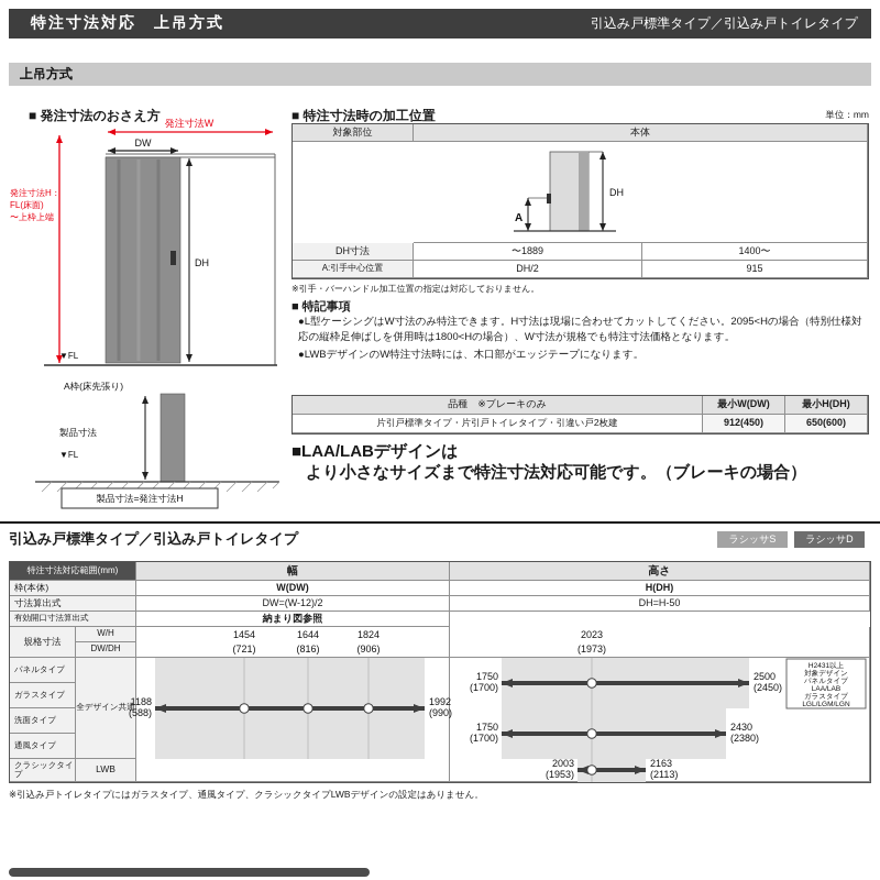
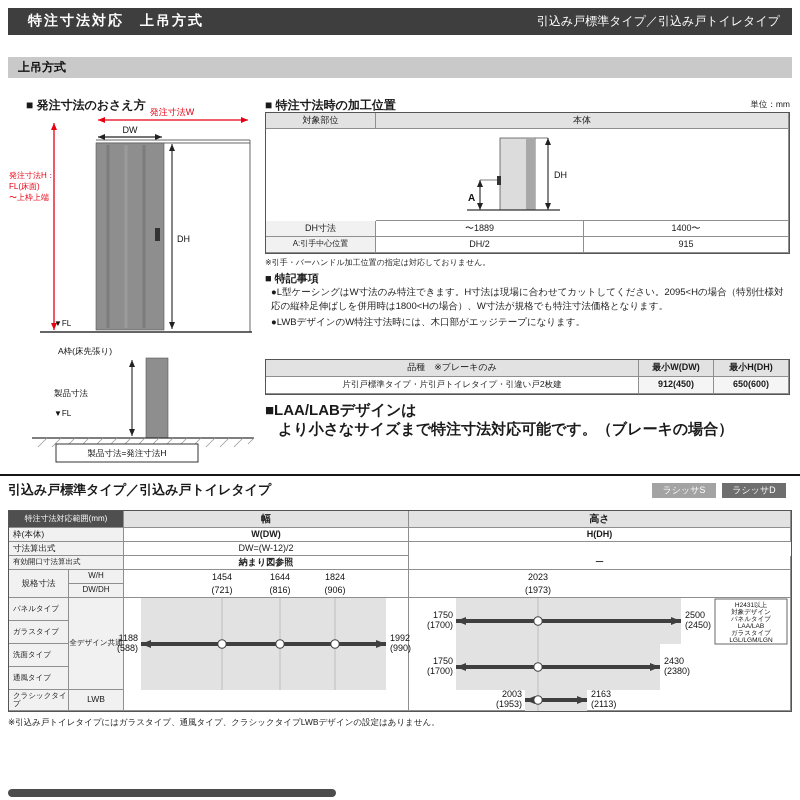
  特注寸法対応 上吊方式
  引込み戸標準タイプ／引込み戸トイレタイプ
  上吊方式
  ■ 発注寸法のおさえ方
  発注寸法W
  DW
  発注寸法H：
  FL(床面)
  〜上枠上端
  DH
  ▼FL
  A枠(床先張り)
  製品寸法
  ▼FL
  製品寸法=発注寸法H
  ■ 特注寸法時の加工位置
  単位：mm
  対象部位
  本体
  DH寸法
  〜1889
  1400〜
  A:引手中心位置
  DH/2
  915
  DH
  A
  ※引手・バーハンドル加工位置の指定は対応しておりません。
  ■ 特記事項
  ●L型ケーシングはW寸法のみ特注できます。H寸法は現場に合わせてカットしてください。2095<Hの場合（特別仕様対応の縦枠足伸ばしを併用時は1800<Hの場合）、W寸法が規格でも特注寸法価格となります。
  ●LWBデザインのW特注寸法時には、木口部がエッジテープになります。
  品種 ※ブレーキのみ
  最小W(DW)
  最小H(DH)
  片引戸標準タイプ・片引戸トイレタイプ・引違い戸2枚建
  912(450)
  650(600)
  ■LAA/LABデザインは
  より小さなサイズまで特注寸法対応可能です。（ブレーキの場合）
  引込み戸標準タイプ／引込み戸トイレタイプ
  ラシッサS
  ラシッサD
  特注寸法対応範囲(mm)
  幅
  高さ
  枠(本体)
  W(DW)
  H(DH)
  寸法算出式
  DW=(W-12)/2
- DH=H-50
  有効開口寸法算出式
  納まり図参照
+ ー
  規格寸法
  W/H
  DW/DH
  パネルタイプ
  ガラスタイプ
  洗面タイプ
  通風タイプ
  クラシックタイプ
  全デザイン共通
  LWB
  1454
  (721)
  1644
  (816)
  1824
  (906)
  2023
  (1973)
  1188
  (588)
  1992
  (990)
  1750
  (1700)
  2500
  (2450)
  1750
  (1700)
  2430
  (2380)
  2003
  (1953)
  2163
  (2113)
  ※引込み戸トイレタイプにはガラスタイプ、通風タイプ、クラシックタイプLWBデザインの設定はありません。
